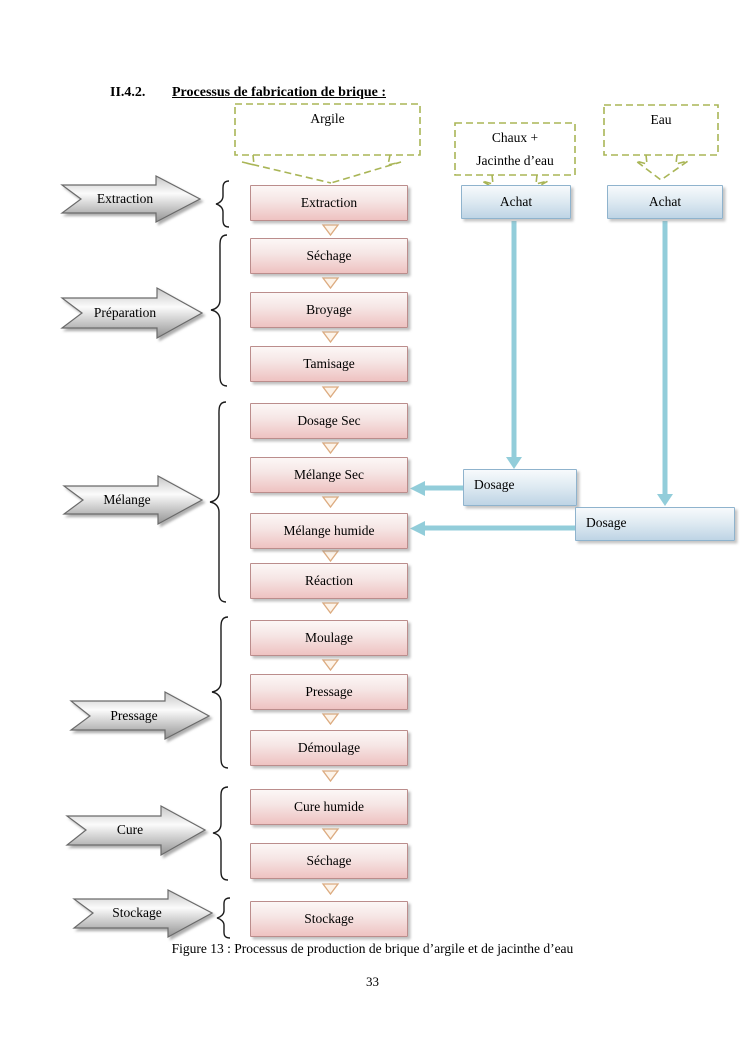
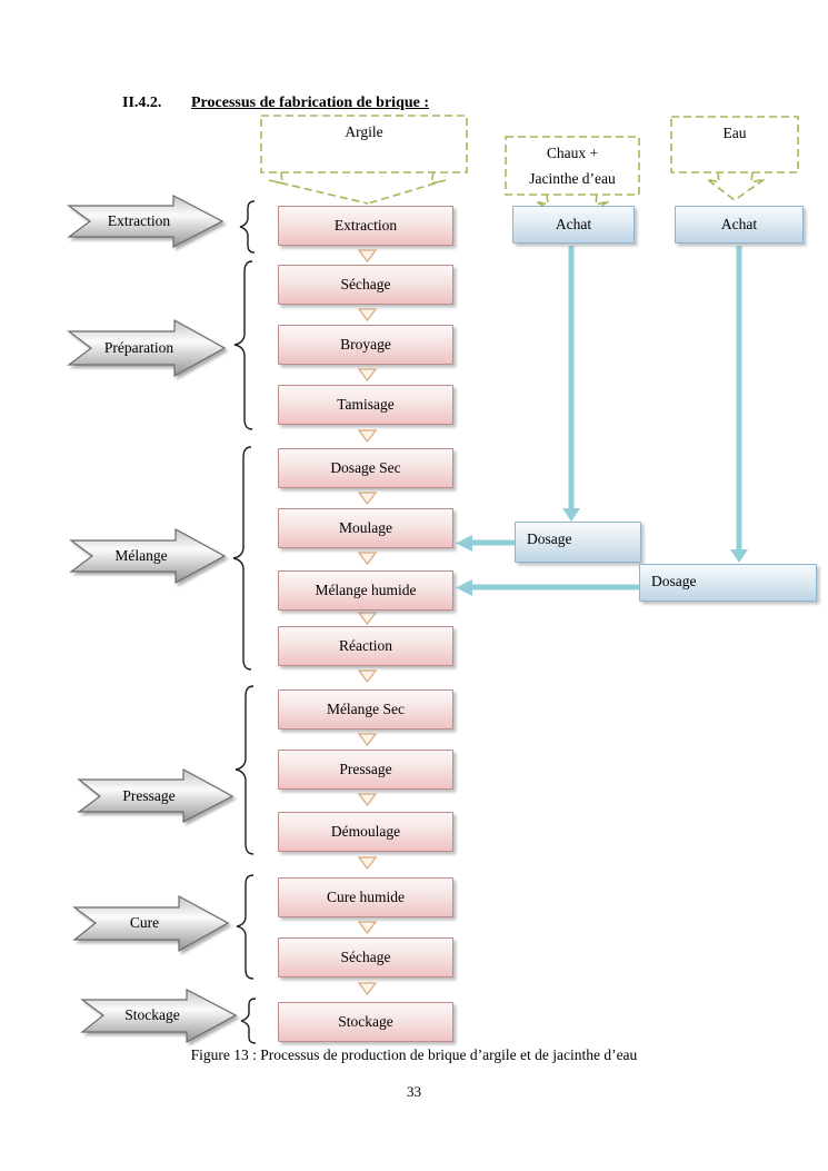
  II.4.2.
  Processus de fabrication de brique :
  Argile
  Chaux +
  Jacinthe d’eau
  Eau
  Extraction
  Préparation
  Mélange
  Pressage
  Cure
  Stockage
  Extraction
  Séchage
  Broyage
  Tamisage
  Dosage Sec
- Mélange Sec
+ Moulage
  Mélange humide
  Réaction
- Moulage
+ Mélange Sec
  Pressage
  Démoulage
  Cure humide
  Séchage
  Stockage
  Achat
  Achat
  Dosage
  Dosage
  Figure 13 : Processus de production de brique d’argile et de jacinthe d’eau
  33
